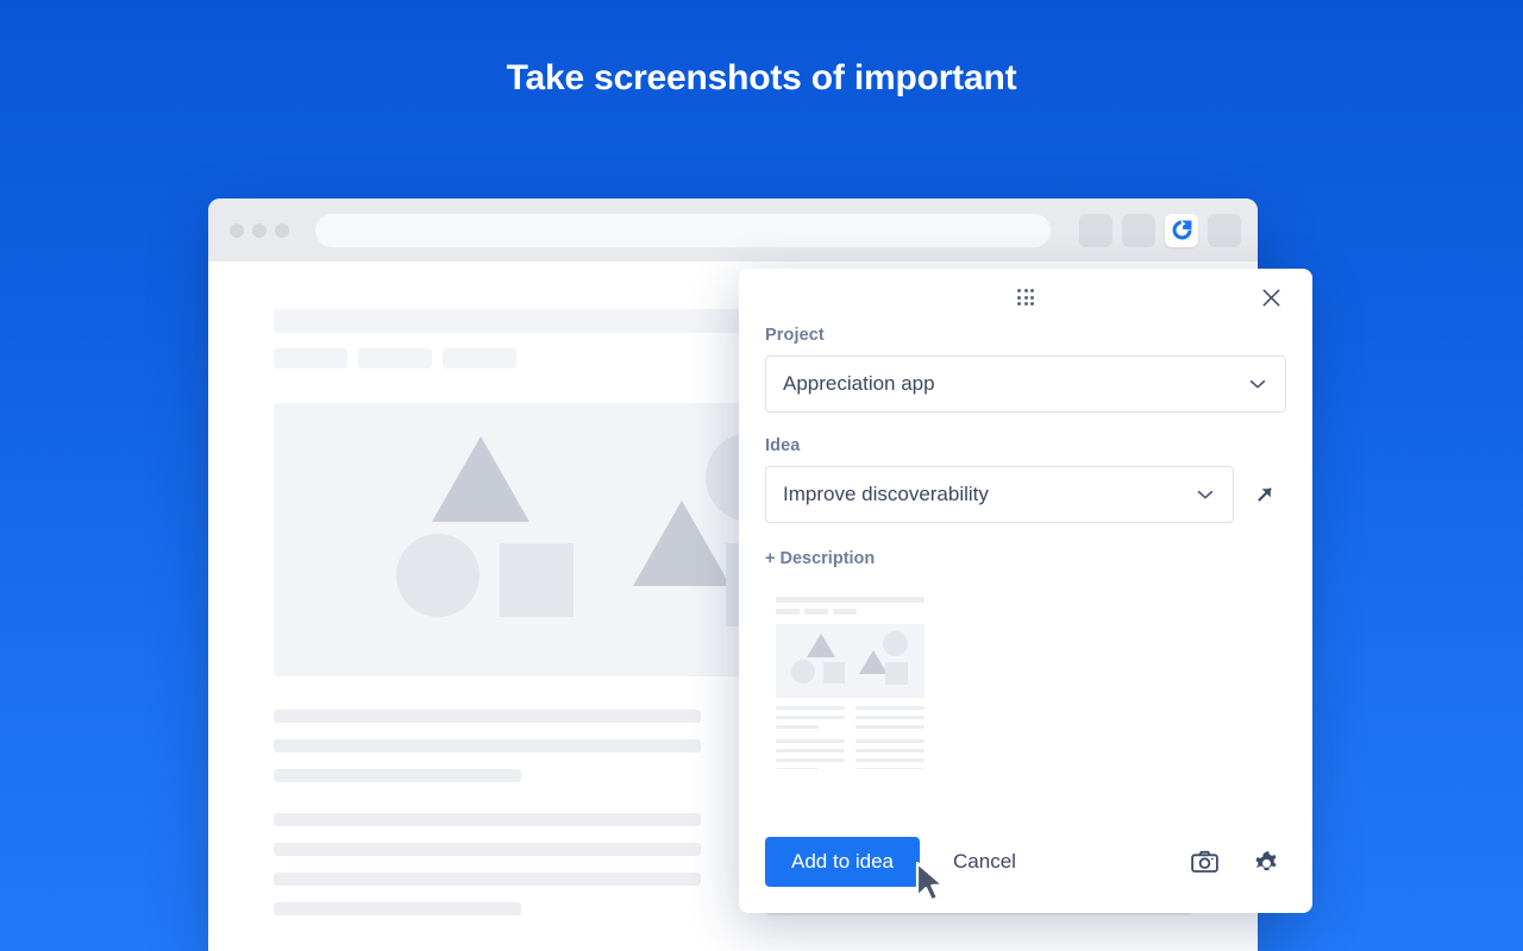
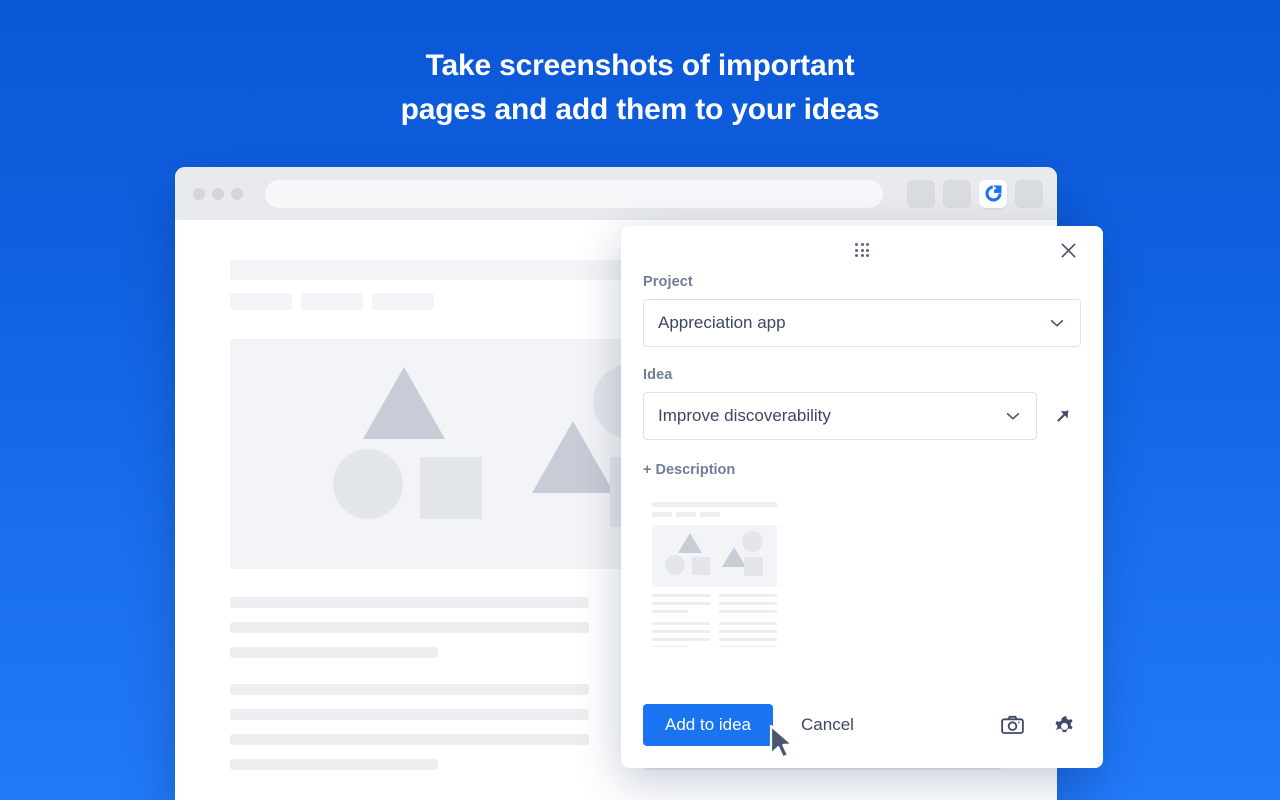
  Take screenshots of important
+ pages and add them to your ideas
  Project
  Appreciation app
  Idea
  Improve discoverability
  + Description
  Add to idea
  Cancel
